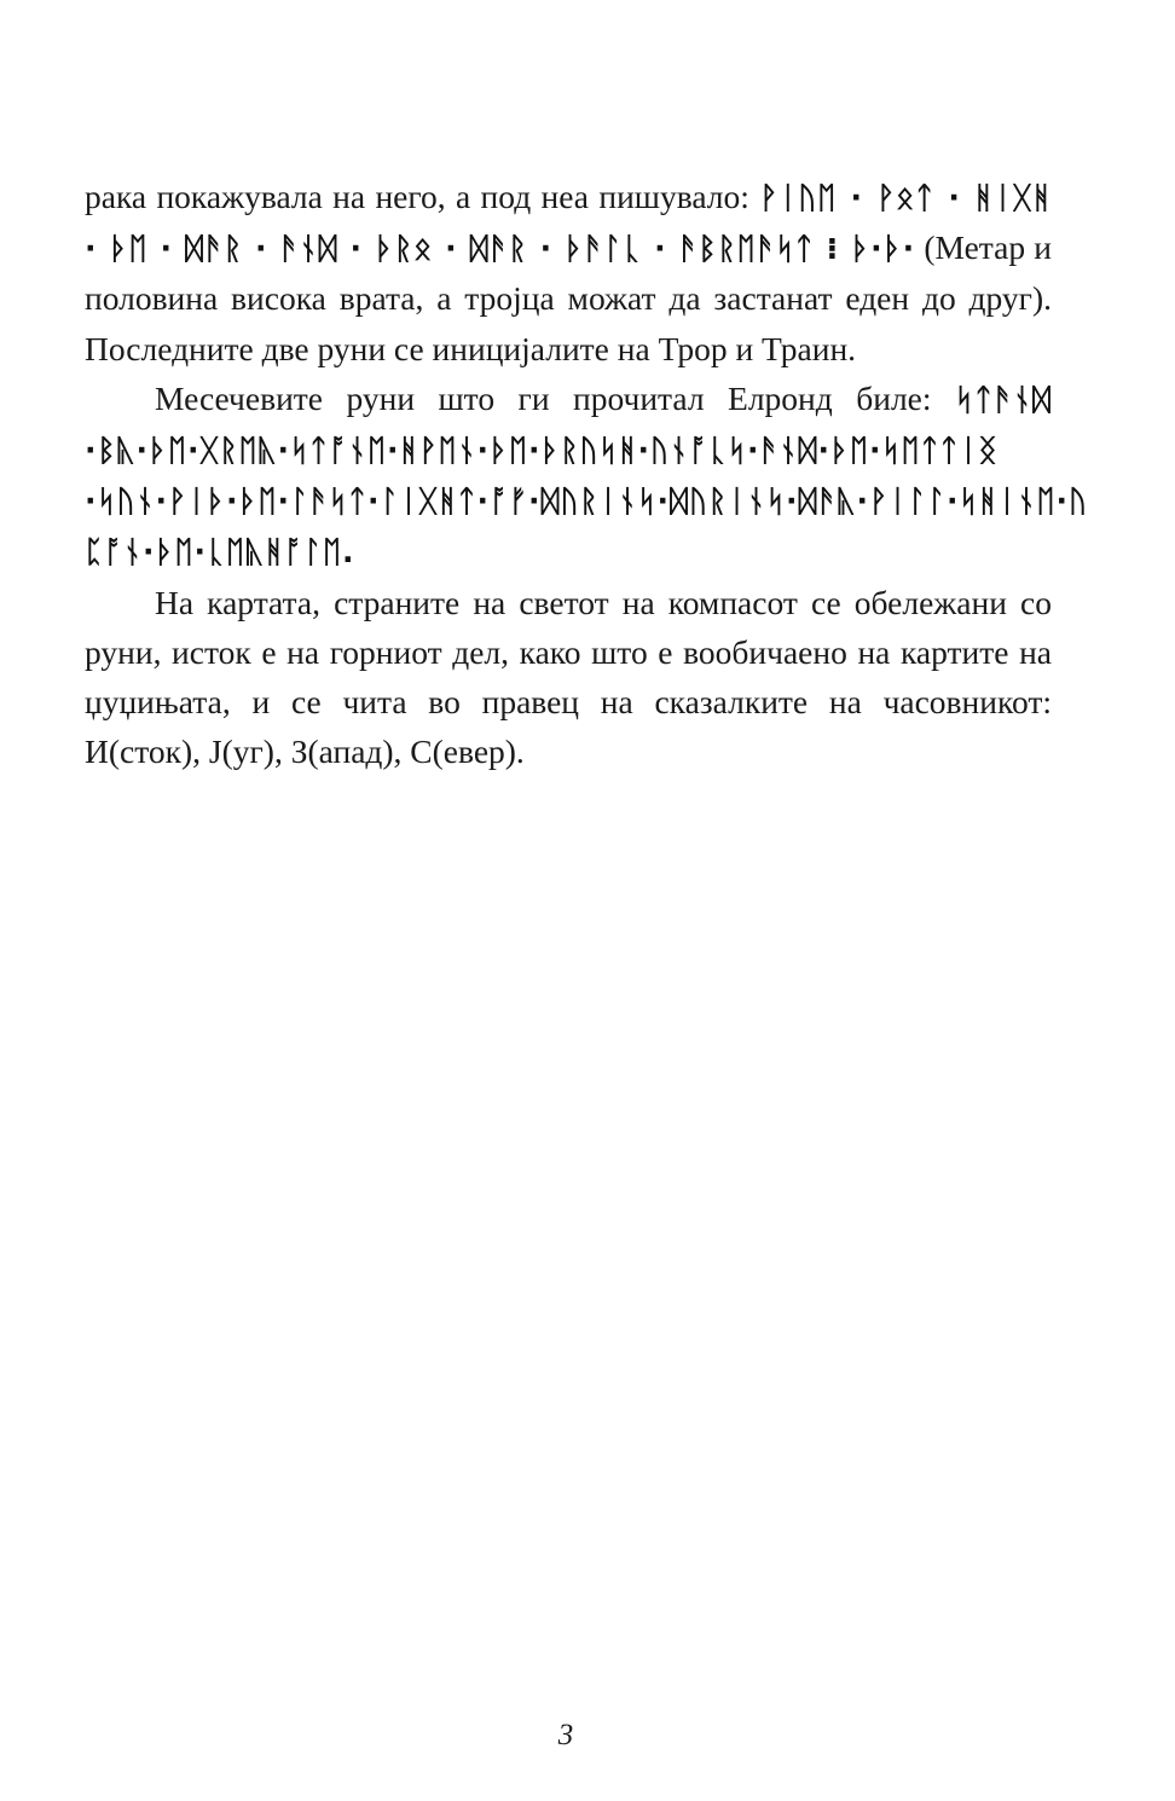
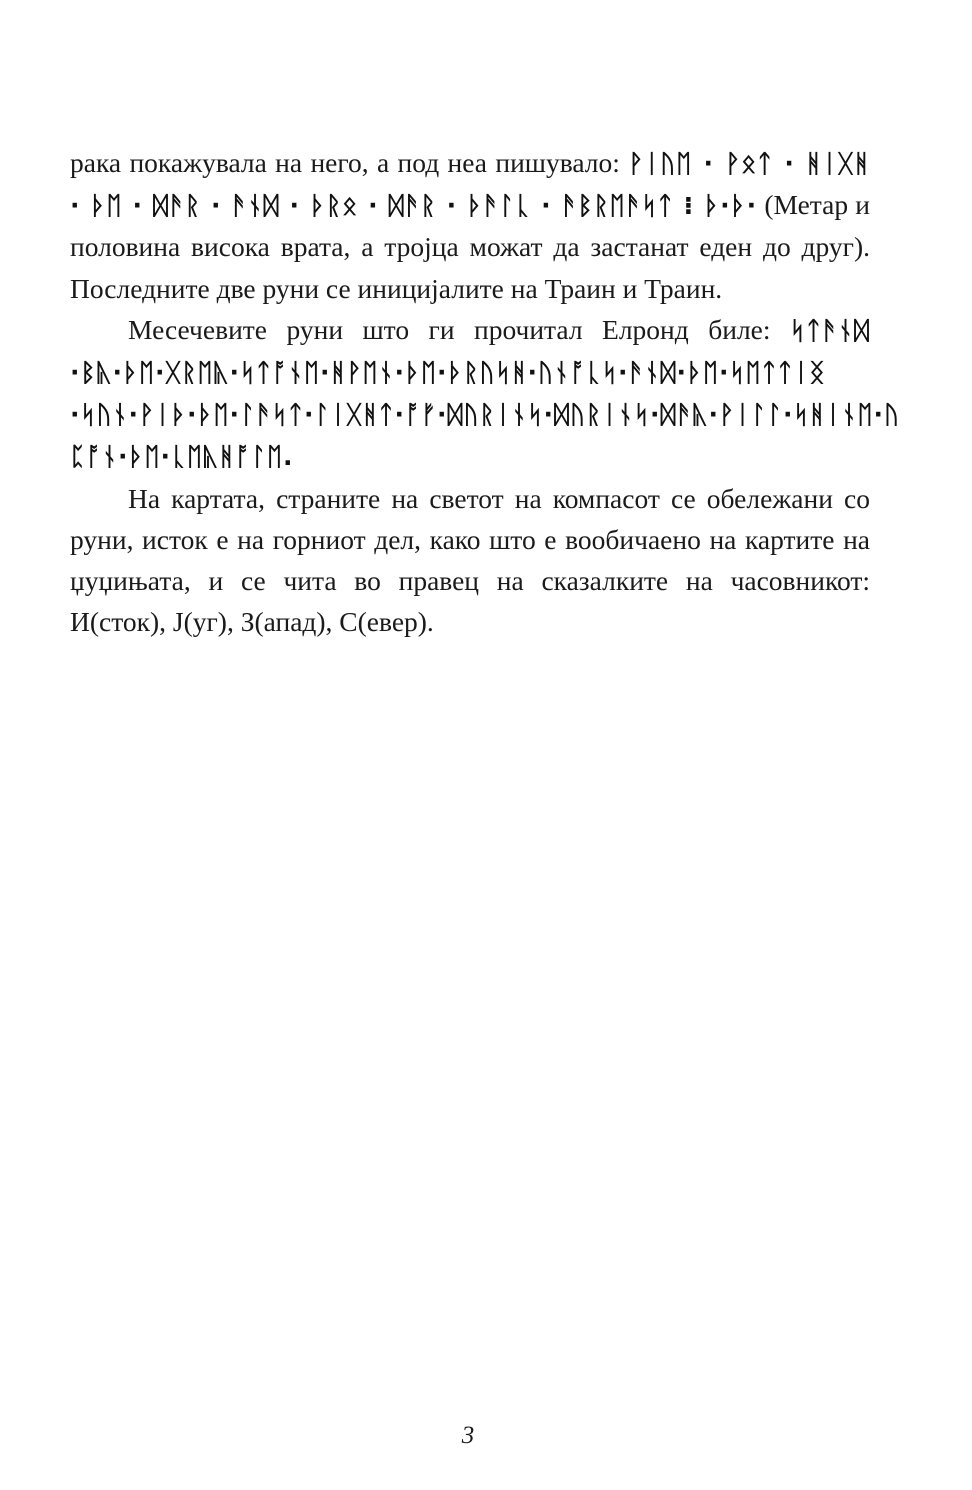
- рака покажувала на него, а под неа пишувало: ᚹᛁᚢᛖ · ᚹᛟᛏ · ᚻᛁᚷᚻ · ᚦᛖ · ᛞᚫᚱ · ᚫᚾᛞ · ᚦᚱᛟ · ᛞᚫᚱ · ᚦᚫᛚᚳ · ᚫᛒᚱᛖᚫᛋᛏ ⁝ ᚦ·ᚦ· (Метар и половина висока врата, а тројца можат да застанат еден до друг). Последните две руни се иницијалите на Трор и Траин.
+ рака покажувала на него, а под неа пишувало: ᚹᛁᚢᛖ · ᚹᛟᛏ · ᚻᛁᚷᚻ · ᚦᛖ · ᛞᚫᚱ · ᚫᚾᛞ · ᚦᚱᛟ · ᛞᚫᚱ · ᚦᚫᛚᚳ · ᚫᛒᚱᛖᚫᛋᛏ ⁝ ᚦ·ᚦ· (Метар и половина висока врата, а тројца можат да застанат еден до друг). Последните две руни се иницијалите на Траин и Траин.
  Месечевите руни што ги прочитал Елронд биле: ᛋᛏᚫᚾᛞ ·ᛒᚣ·ᚦᛖ·ᚷᚱᛖᚣ·ᛋᛏᚩᚾᛖ·ᚻᚹᛖᚾ·ᚦᛖ·ᚦᚱᚢᛋᚻ·ᚢᚾᚩᚳᛋ·ᚫᚾᛞ·ᚦᛖ·ᛋᛖᛏᛏᛁᛝ ·ᛋᚢᚾ·ᚹᛁᚦ·ᚦᛖ·ᛚᚫᛋᛏ·ᛚᛁᚷᚻᛏ·ᚩᚠ·ᛞᚢᚱᛁᚾᛋ·ᛞᚢᚱᛁᚾᛋ·ᛞᚫᚣ·ᚹᛁᛚᛚ·ᛋᚻᛁᚾᛖ·ᚢ ᛈᚩᚾ·ᚦᛖ·ᚳᛖᚣᚻᚩᛚᛖ.
  На картата, страните на светот на компасот се обележани со руни, исток е на горниот дел, како што е вообичаено на картите на џуџињата, и се чита во правец на сказалките на часовникот: И(сток), Ј(уг), З(апад), С(евер).
  3
